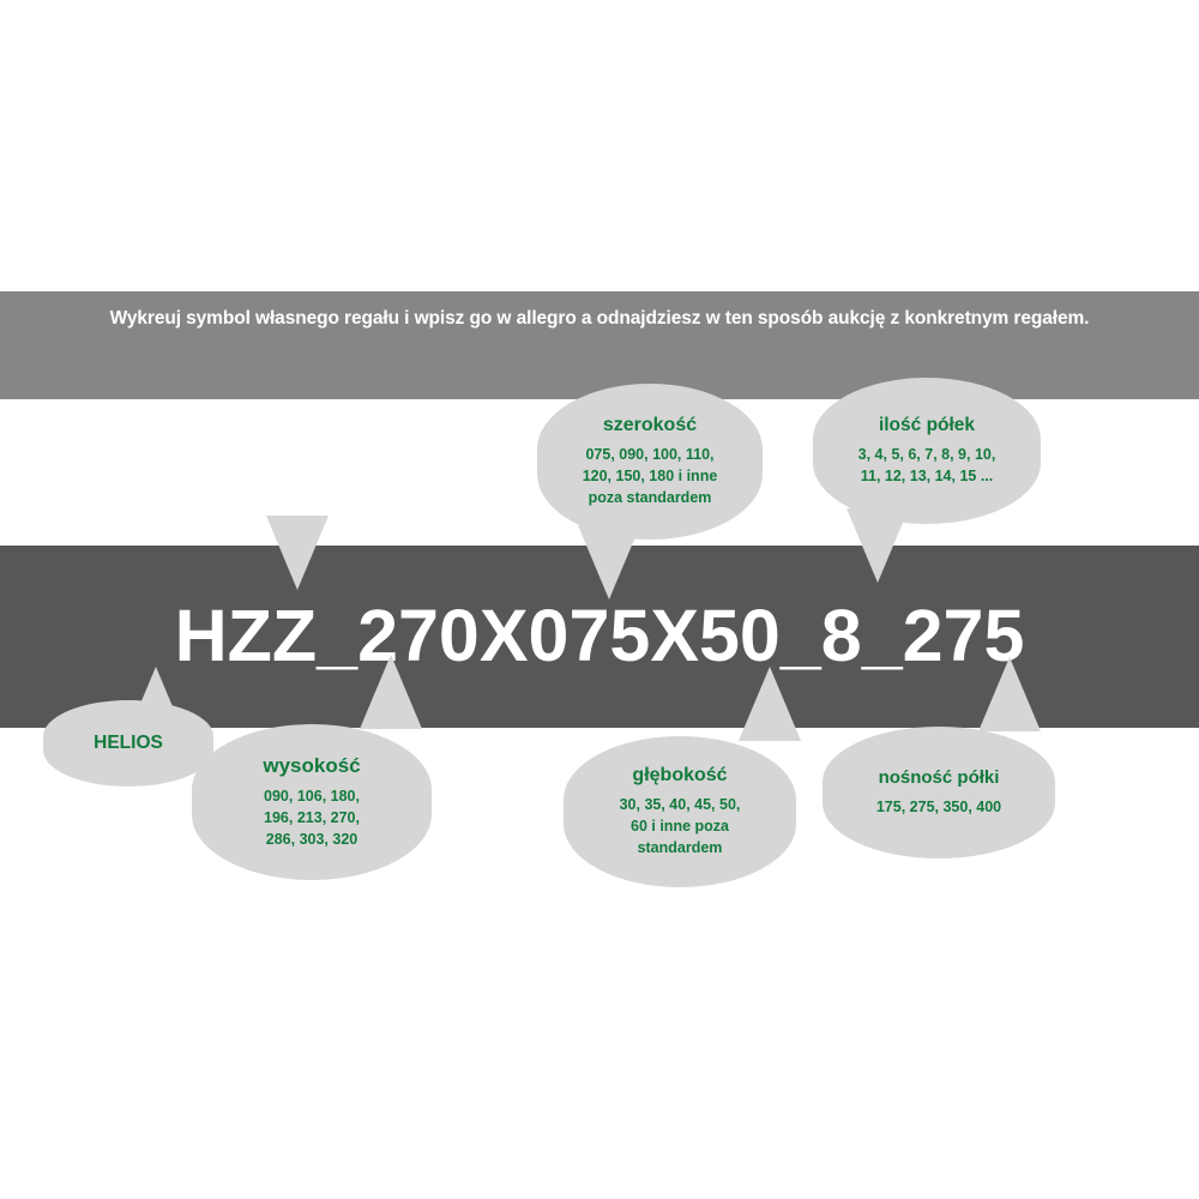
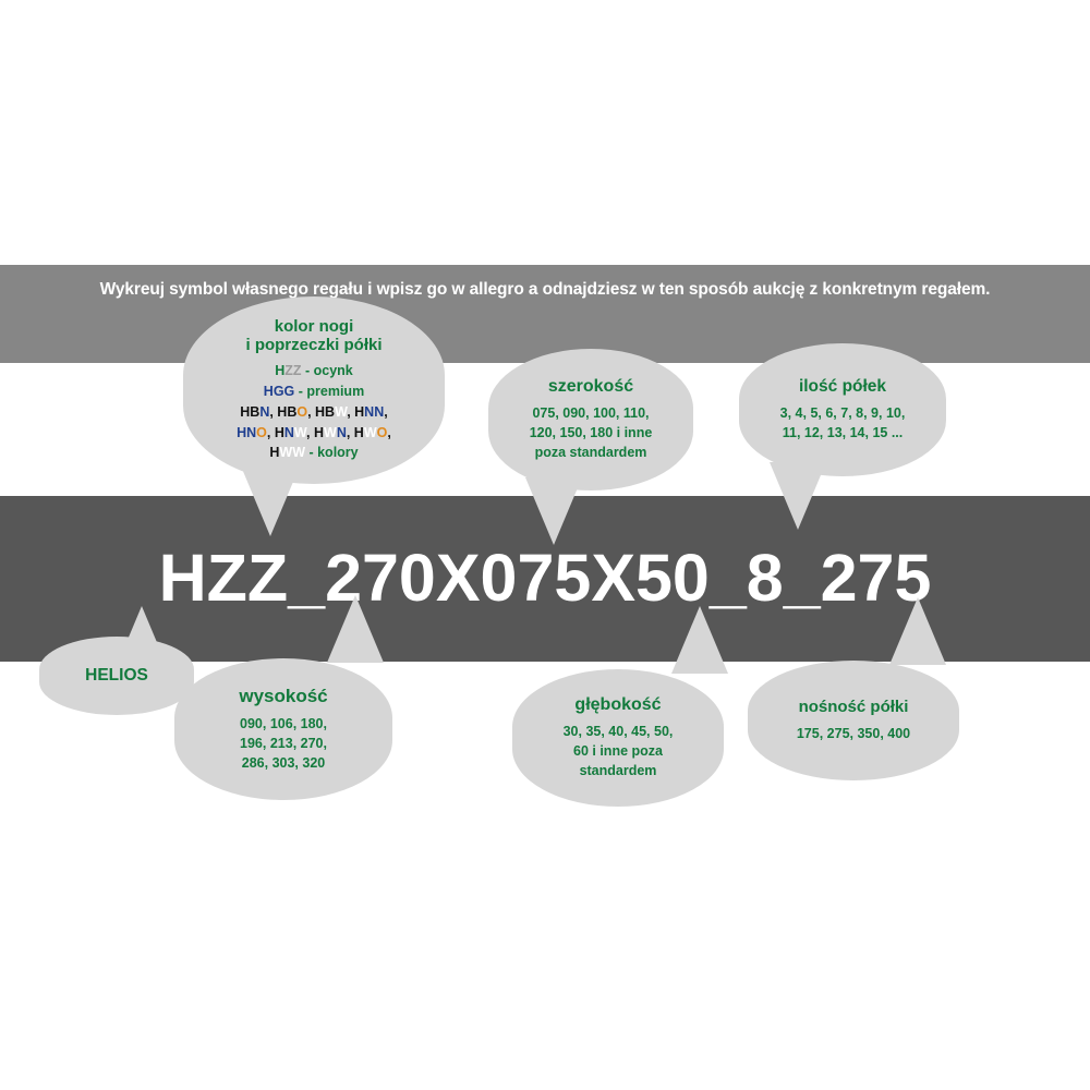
  Wykreuj symbol własnego regału i wpisz go w allegro a odnajdziesz w ten sposób aukcję z konkretnym regałem.
  HZZ_270X075X50_8_275
+ kolor nogi
+ i poprzeczki półki
+ HZZ - ocynk
+ HGG - premium
+ HBN, HBO, HBW, HNN,
+ HNO, HNW, HWN, HWO,
+ HWW - kolory
  szerokość
  075, 090, 100, 110,
  120, 150, 180 i inne
  poza standardem
  ilość półek
  3, 4, 5, 6, 7, 8, 9, 10,
  11, 12, 13, 14, 15 ...
  HELIOS
  wysokość
  090, 106, 180,
  196, 213, 270,
  286, 303, 320
  głębokość
  30, 35, 40, 45, 50,
  60 i inne poza
  standardem
  nośność półki
  175, 275, 350, 400
